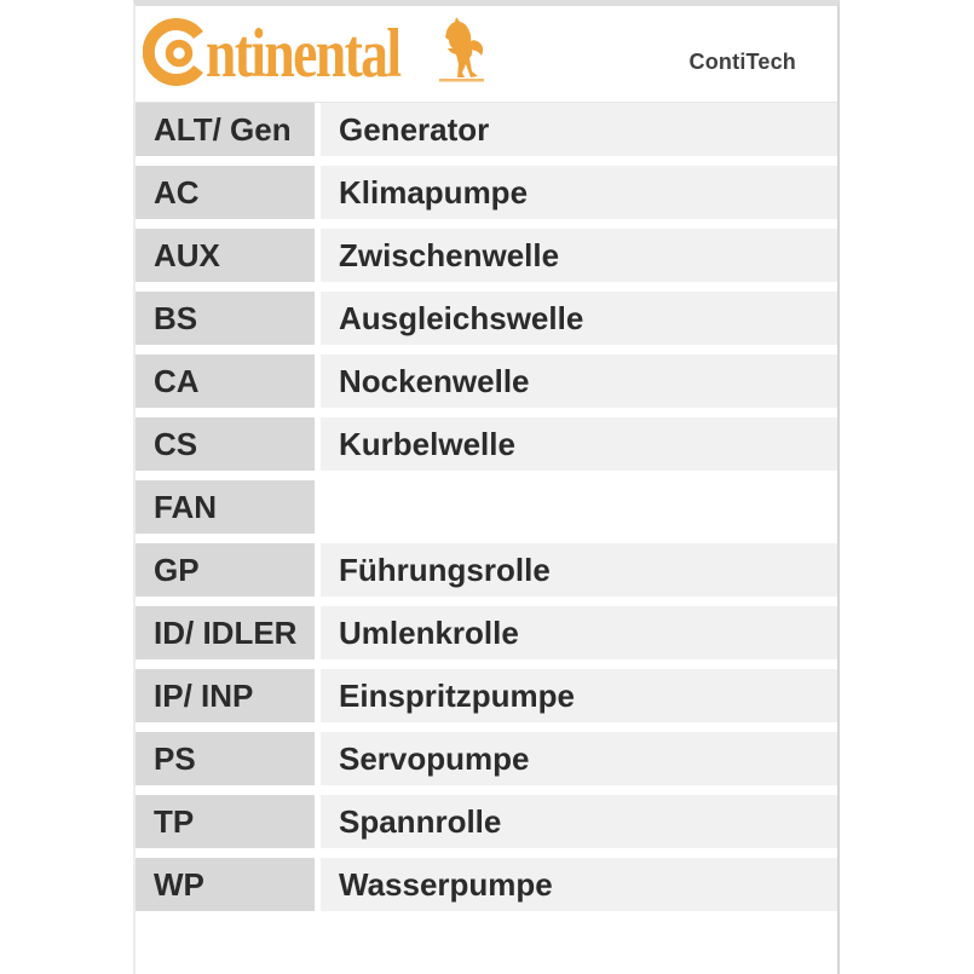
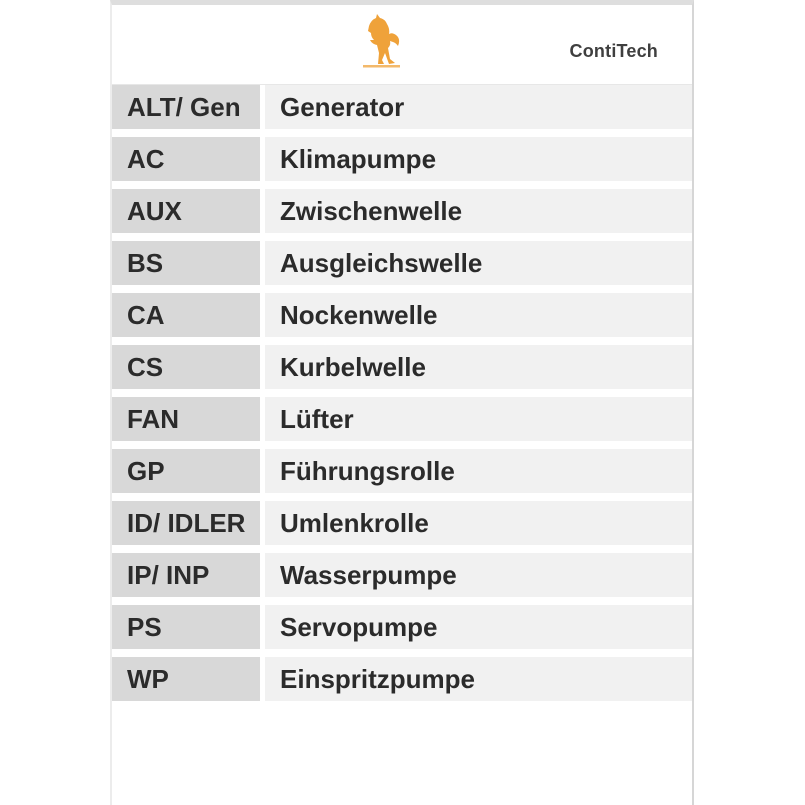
- ntinental
  ContiTech
  ALT/ Gen
  Generator
  AC
  Klimapumpe
  AUX
  Zwischenwelle
  BS
  Ausgleichswelle
  CA
  Nockenwelle
  CS
  Kurbelwelle
  FAN
+ Lüfter
  GP
  Führungsrolle
  ID/ IDLER
  Umlenkrolle
  IP/ INP
- Einspritzpumpe
+ Wasserpumpe
  PS
  Servopumpe
- TP
- Spannrolle
  WP
- Wasserpumpe
+ Einspritzpumpe
